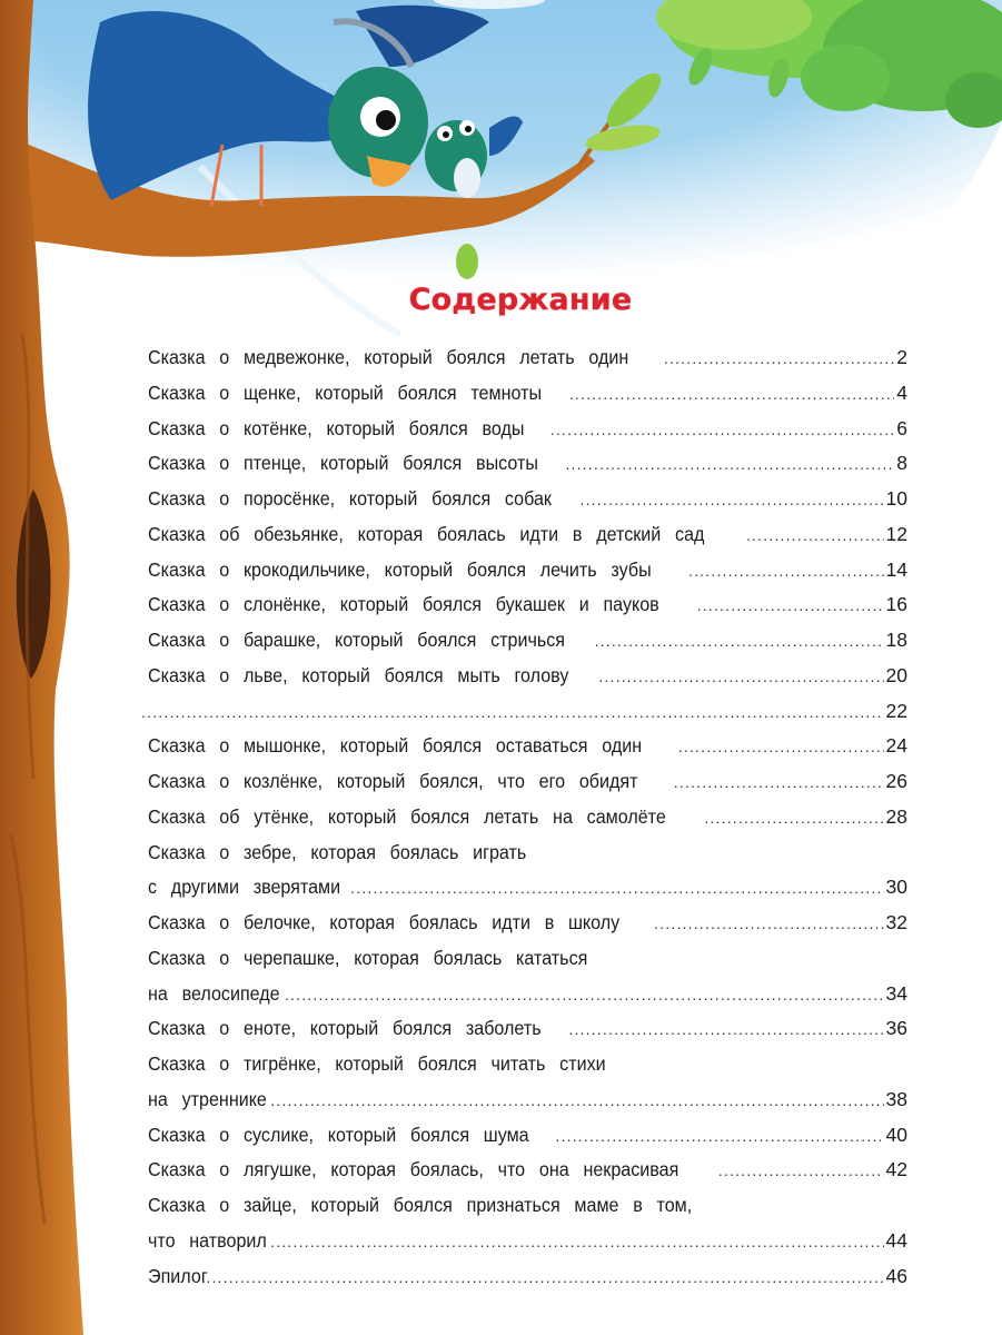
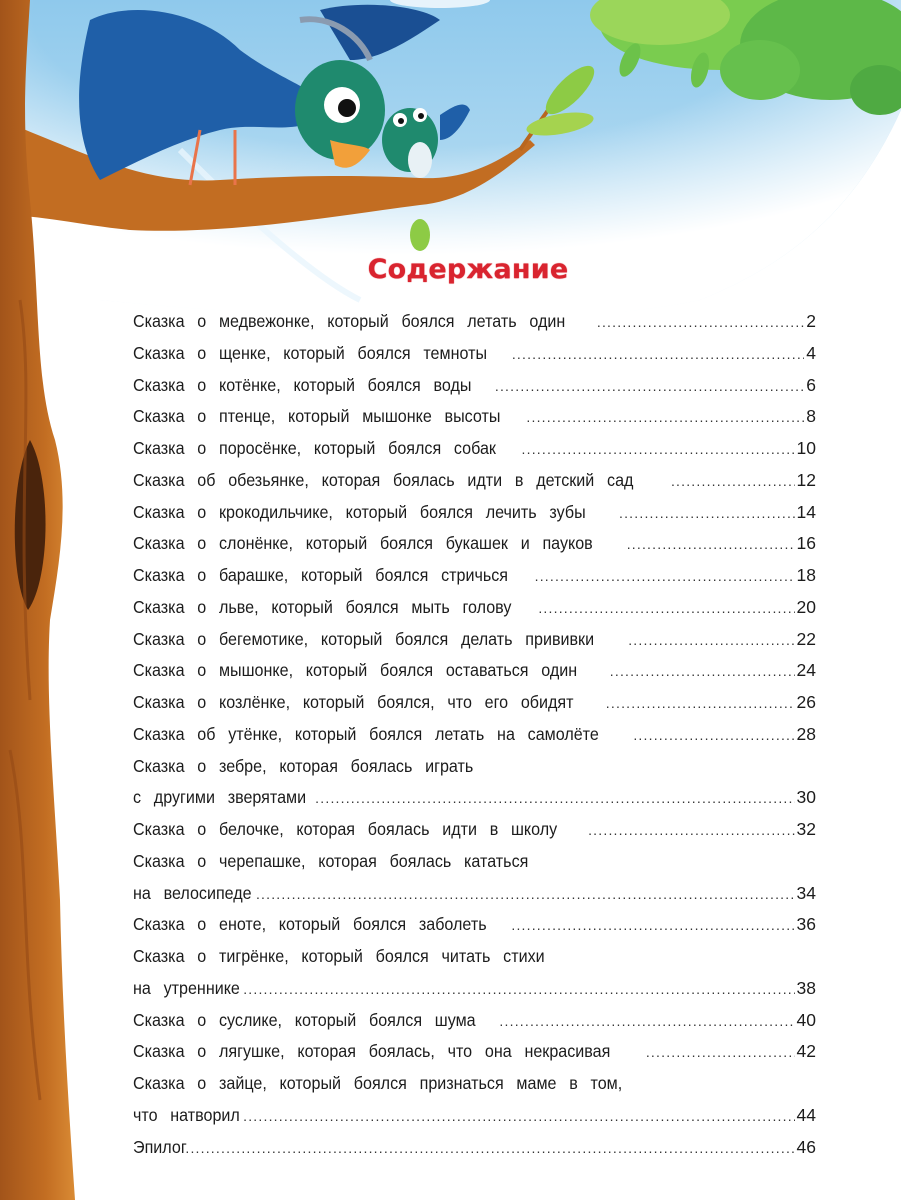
  Содержание
  Сказка о медвежонке, который боялся летать один
  2
  Сказка о щенке, который боялся темноты
  4
  Сказка о котёнке, который боялся воды
  6
- Сказка о птенце, который боялся высоты
+ Сказка о птенце, который мышонке высоты
  8
  Сказка о поросёнке, который боялся собак
  10
  Сказка об обезьянке, которая боялась идти в детский сад
  12
  Сказка о крокодильчике, который боялся лечить зубы
  14
  Сказка о слонёнке, который боялся букашек и пауков
  16
  Сказка о барашке, который боялся стричься
  18
  Сказка о льве, который боялся мыть голову
  20
+ Сказка о бегемотике, который боялся делать прививки
  22
  Сказка о мышонке, который боялся оставаться один
  24
  Сказка о козлёнке, который боялся, что его обидят
  26
  Сказка об утёнке, который боялся летать на самолёте
  28
  Сказка о зебре, которая боялась играть
  с другими зверятами
  30
  Сказка о белочке, которая боялась идти в школу
  32
  Сказка о черепашке, которая боялась кататься
  на велосипеде
  34
  Сказка о еноте, который боялся заболеть
  36
  Сказка о тигрёнке, который боялся читать стихи
  на утреннике
  38
  Сказка о суслике, который боялся шума
  40
  Сказка о лягушке, которая боялась, что она некрасивая
  42
  Сказка о зайце, который боялся признаться маме в том,
  что натворил
  44
  Эпилог
  46
